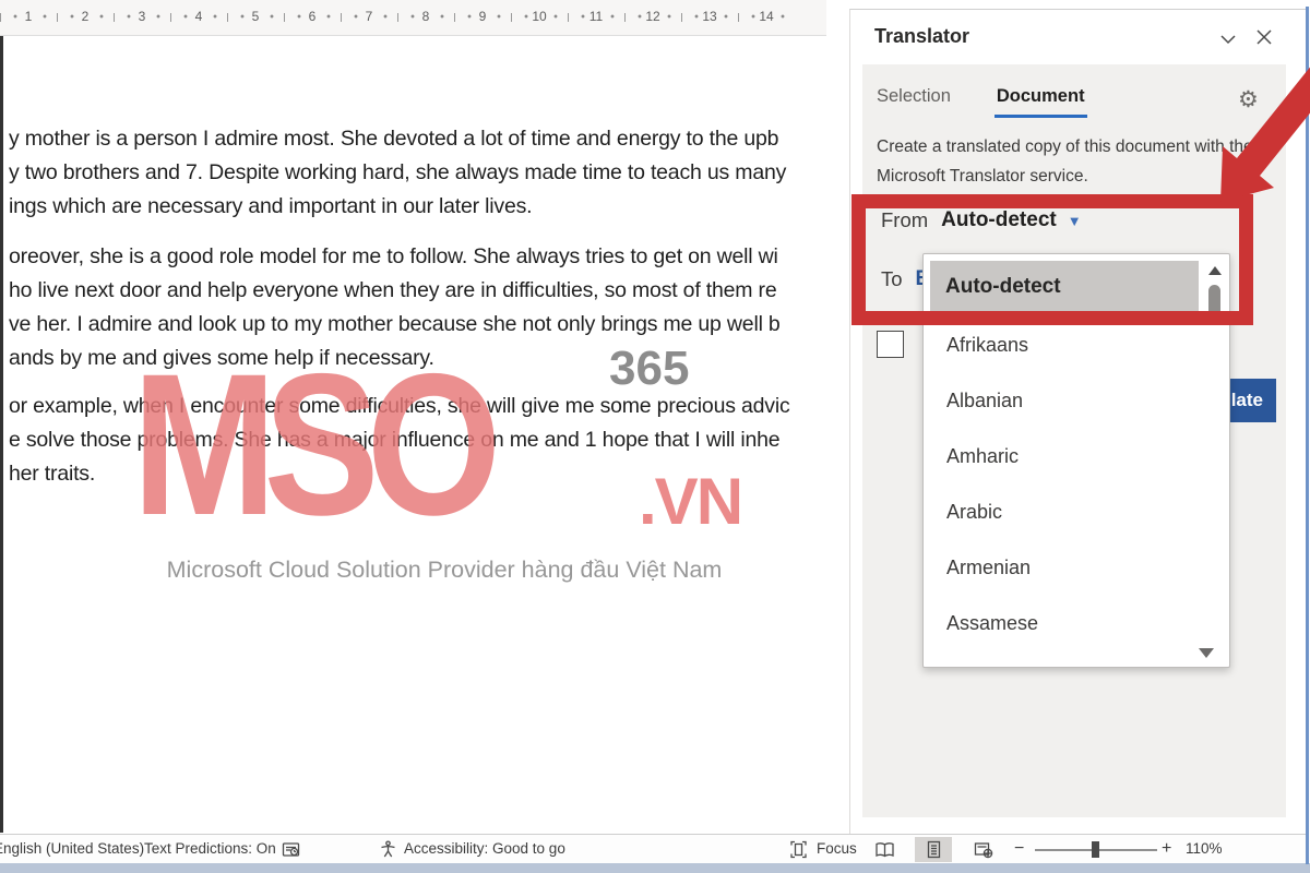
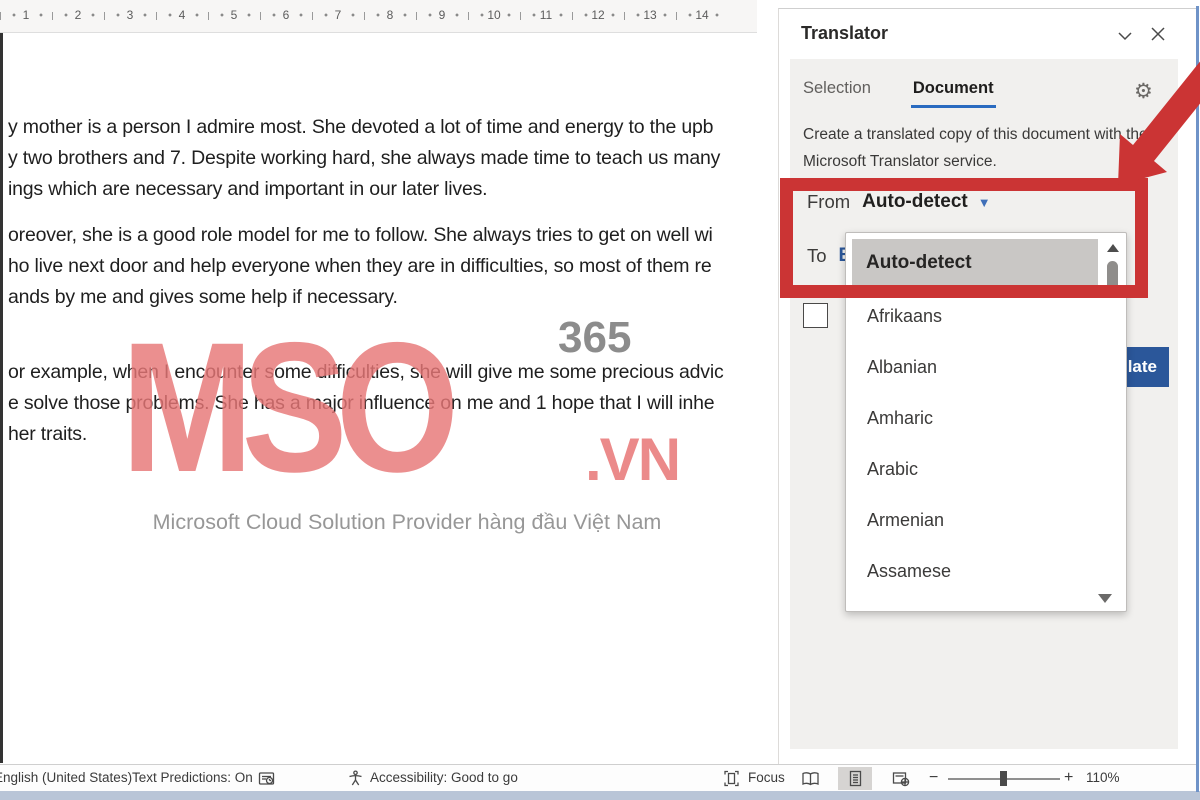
  1
  2
  3
  4
  5
  6
  7
  8
  9
  10
  11
  12
  13
  14
  y mother is a person I admire most. She devoted a lot of time and energy to the upb
  y two brothers and 7. Despite working hard, she always made time to teach us many
  ings which are necessary and important in our later lives.
  oreover, she is a good role model for me to follow. She always tries to get on well wi
  ho live next door and help everyone when they are in difficulties, so most of them re
- ve her. I admire and look up to my mother because she not only brings me up well b
  ands by me and gives some help if necessary.
  or example, when I encounter some difficulties, she will give me some precious advic
  e solve those problems. She has a major influence on me and 1 hope that I will inhe
  her traits.
  365
  MSO
  .VN
  Microsoft Cloud Solution Provider hàng đầu Việt Nam
  Translator
  Selection
  Document
  ⚙
  Create a translated copy of this document with th Microsoft Translator service.
  From
  Auto-detect
  ▼
  To
  Auto-detect
  Afrikaans
  Albanian
  Amharic
  Arabic
  Armenian
  Assamese
  nglish (United States)
  Text Predictions: On
  Accessibility: Good to go
  Focus
  −
  +
  110%
